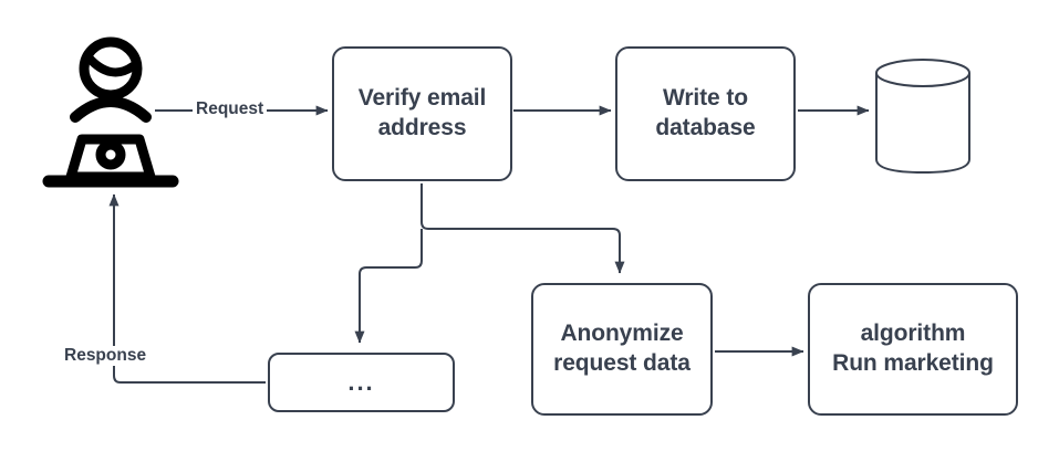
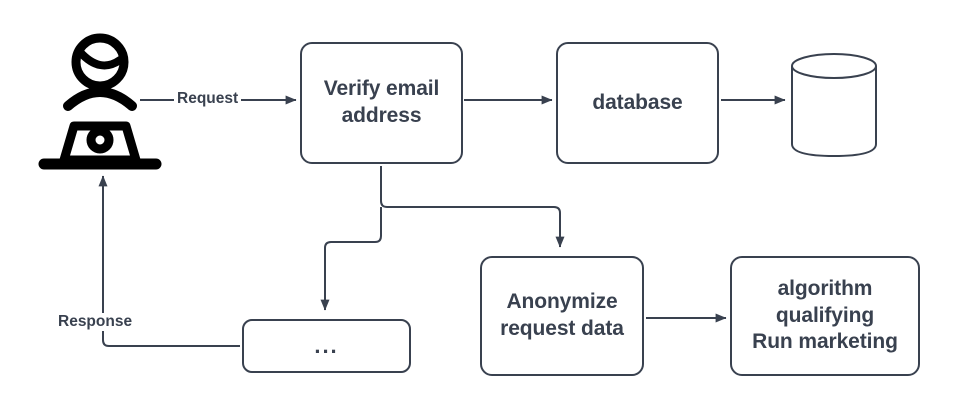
  Verify email
  address
- Write to
  database
  ...
  Anonymize
  request data
  algorithm
+ qualifying
  Run marketing
  Request
  Response
